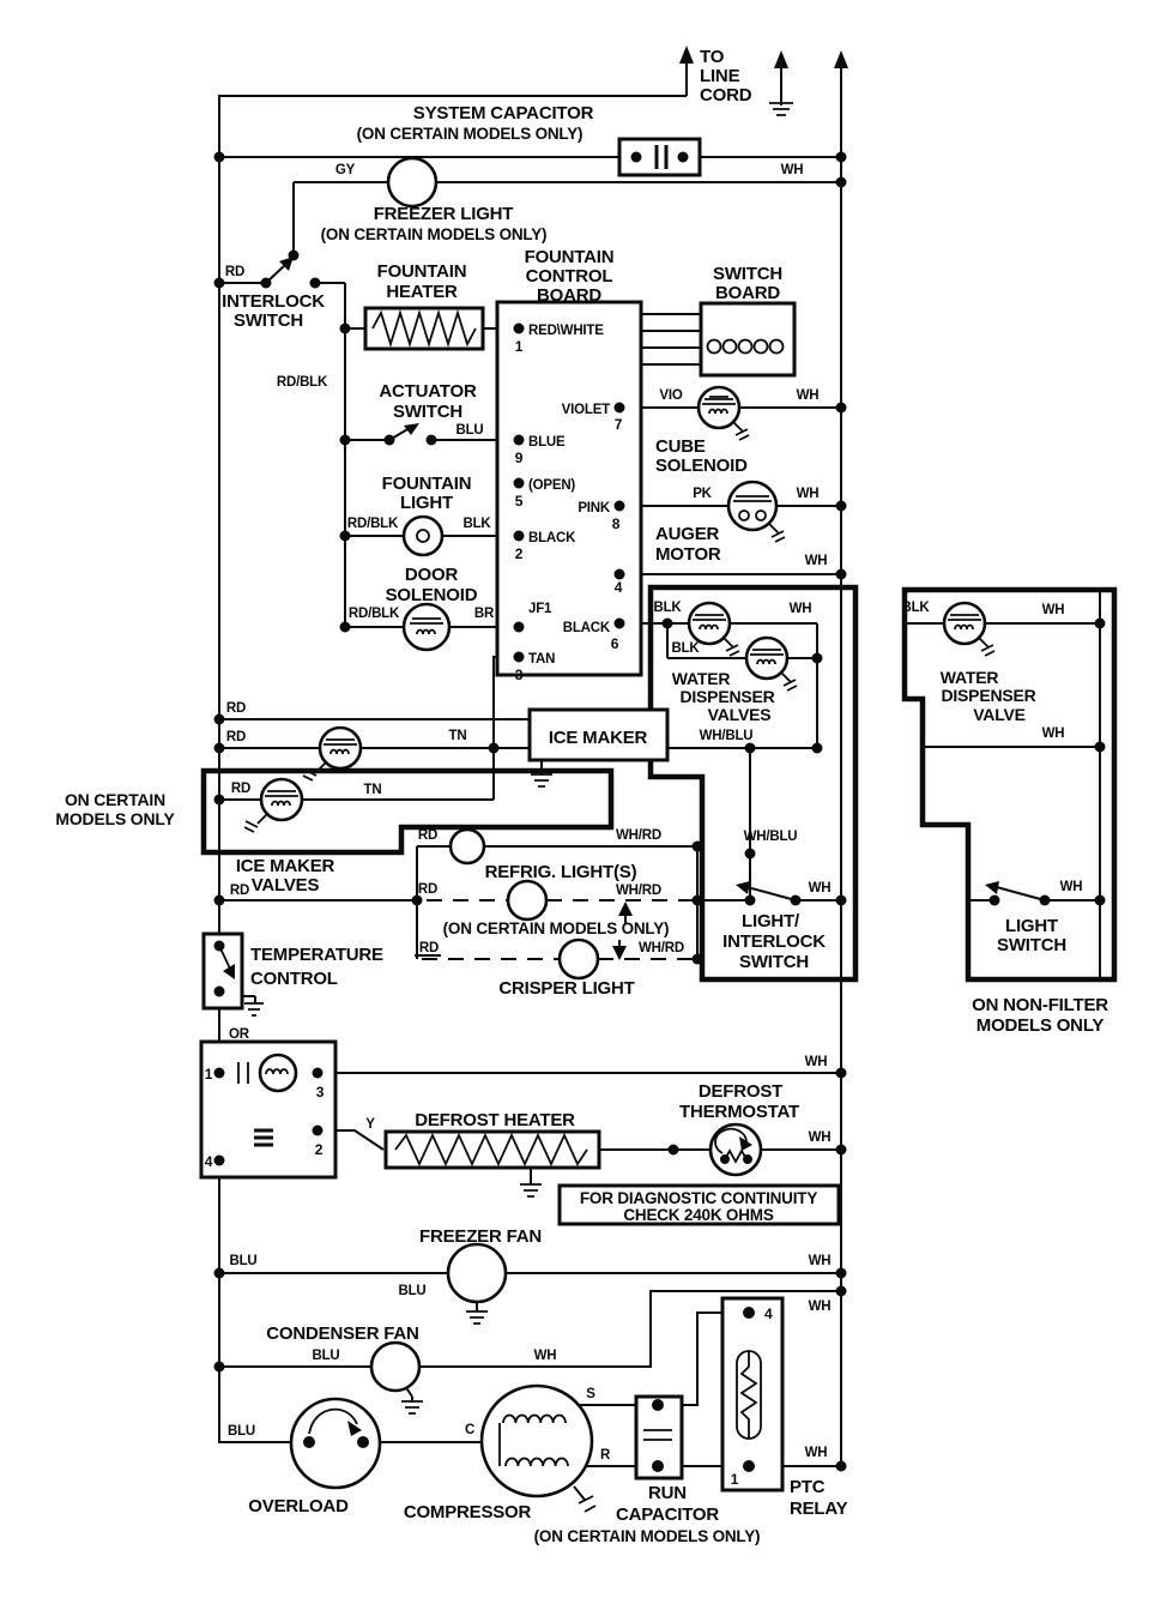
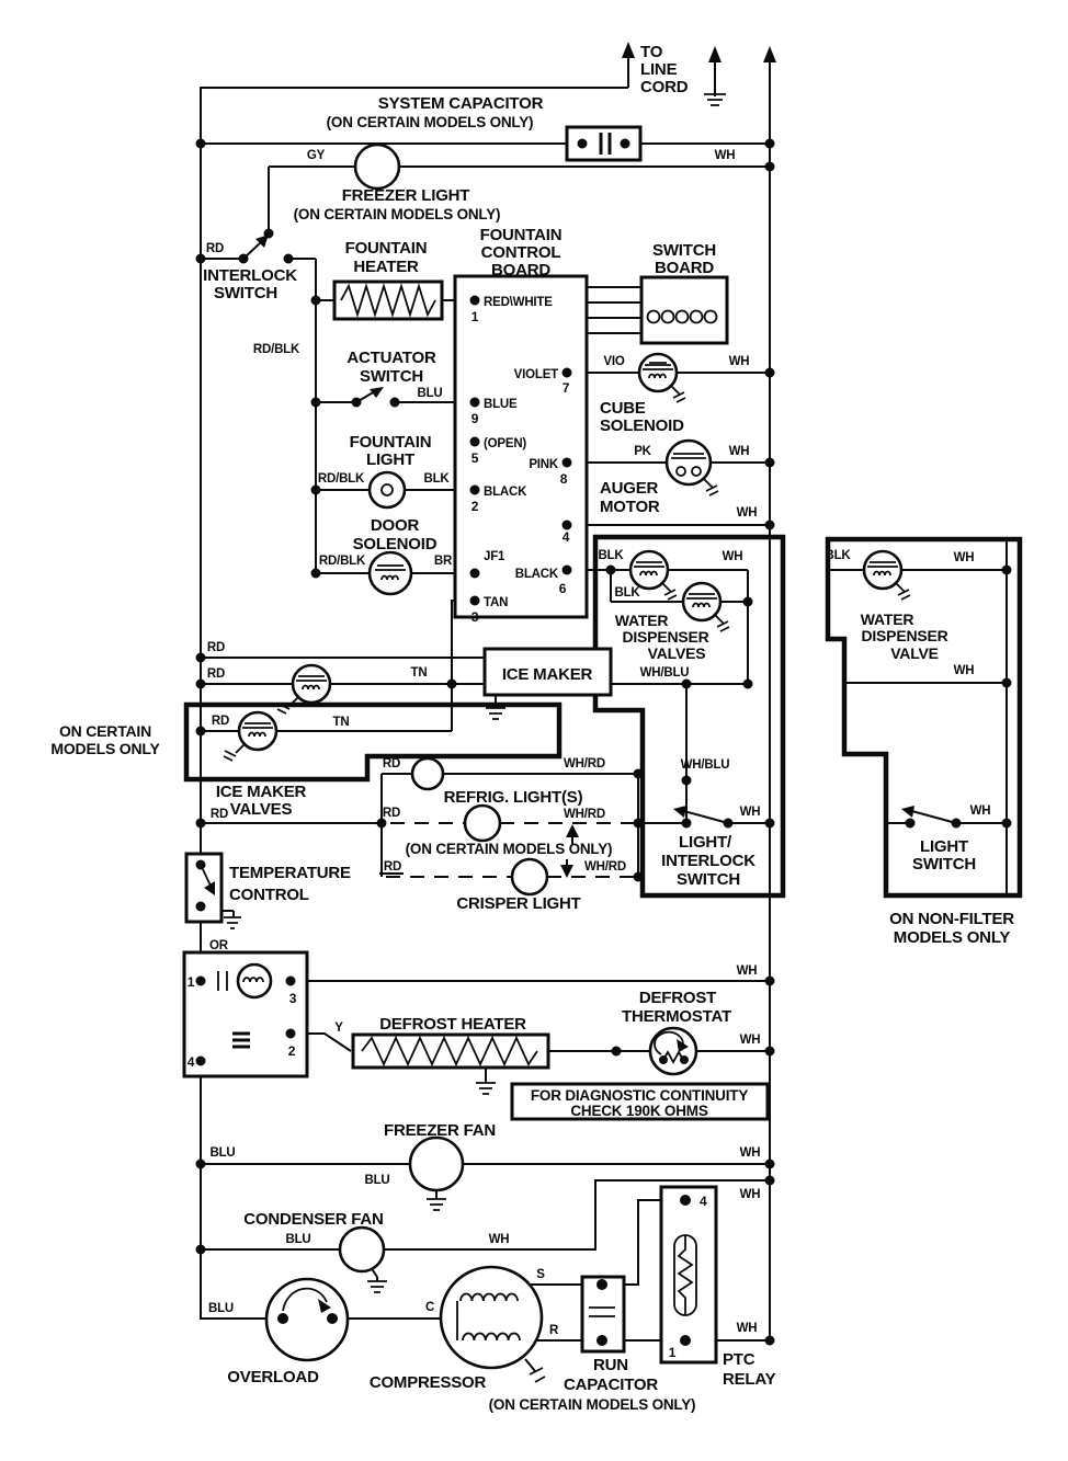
  TO
  LINE
  CORD
  SYSTEM CAPACITOR
  (ON CERTAIN MODELS ONLY)
  GY
  WH
  FREEZER LIGHT
  (ON CERTAIN MODELS ONLY)
  RD
  INTERLOCK
  SWITCH
  FOUNTAIN
  HEATER
  FOUNTAIN
  CONTROL
  BOARD
  SWITCH
  BOARD
  RD/BLK
  ACTUATOR
  SWITCH
  BLU
  RED\WHITE
  1
  VIOLET
  7
  BLUE
  9
  (OPEN)
  5
  PINK
  8
  BLACK
  2
  4
  JF1
  BLACK
  6
  TAN
  3
  VIO
  WH
  CUBE
  SOLENOID
  FOUNTAIN
  LIGHT
  RD/BLK
  BLK
  PK
  WH
  AUGER
  MOTOR
  WH
  DOOR
  SOLENOID
  RD/BLK
  BR
  BLK
  WH
  BLK
  WATER
  DISPENSER
  VALVES
  WH/BLU
  RD
  RD
  TN
  ICE MAKER
  ON CERTAIN
  MODELS ONLY
  RD
  TN
  ICE MAKER
  VALVES
  RD
  RD
  RD
  RD
  REFRIG. LIGHT(S)
  (ON CERTAIN MODELS ONLY)
  CRISPER LIGHT
  WH/RD
  WH/RD
  WH/RD
  WH/BLU
  WH
  LIGHT/
  INTERLOCK
  SWITCH
  TEMPERATURE
  CONTROL
  OR
  1
  3
  2
  4
  WH
  Y
  DEFROST HEATER
  DEFROST
  THERMOSTAT
  WH
  FOR DIAGNOSTIC CONTINUITY
- CHECK 240K OHMS
+ CHECK 190K OHMS
  FREEZER FAN
  BLU
  BLU
  WH
  CONDENSER FAN
  BLU
  WH
  WH
  BLU
  OVERLOAD
  C
  S
  R
  COMPRESSOR
  RUN
  CAPACITOR
  (ON CERTAIN MODELS ONLY)
  4
  1
  WH
  PTC
  RELAY
  BLK
  WH
  WATER
  DISPENSER
  VALVE
  WH
  LIGHT
  SWITCH
  WH
  ON NON-FILTER
  MODELS ONLY
